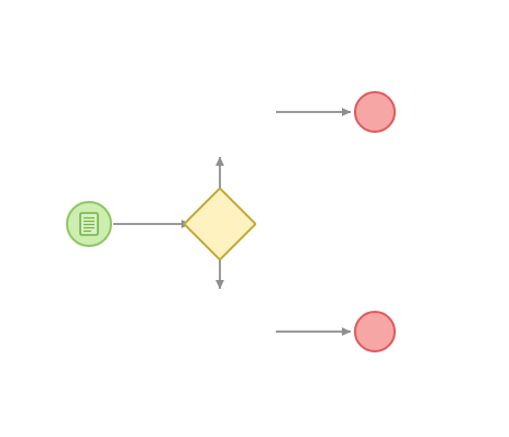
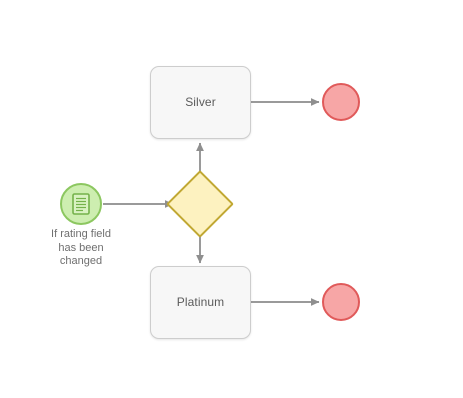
+ If rating field
+ has been
+ changed
+ Silver
+ Platinum
